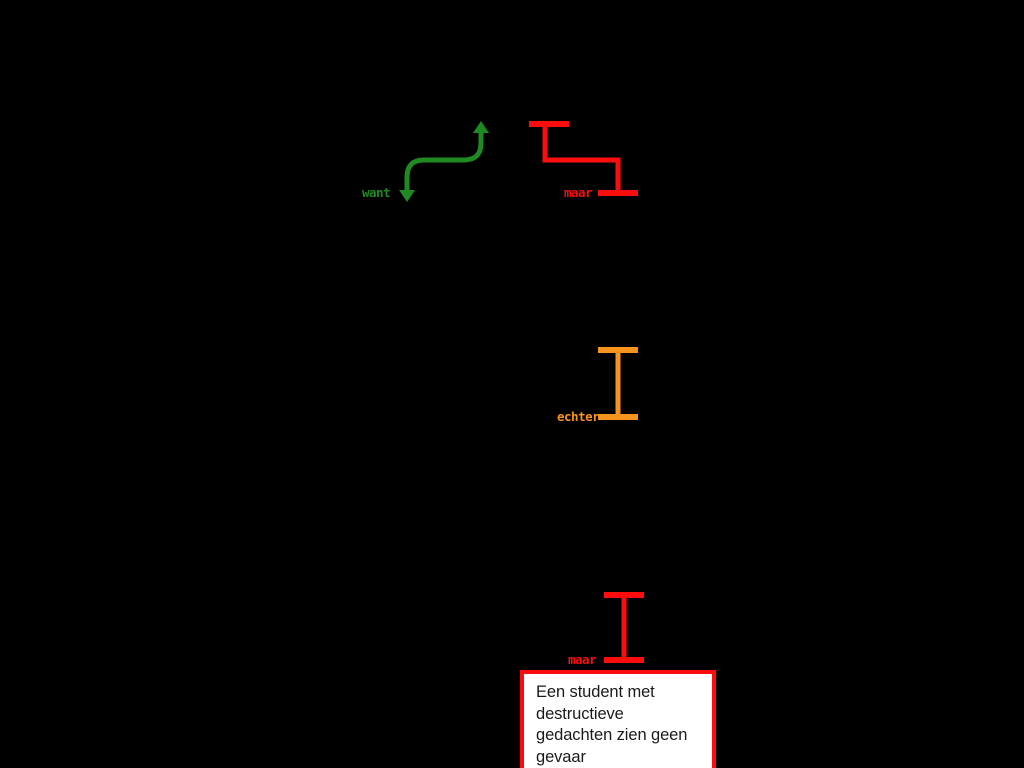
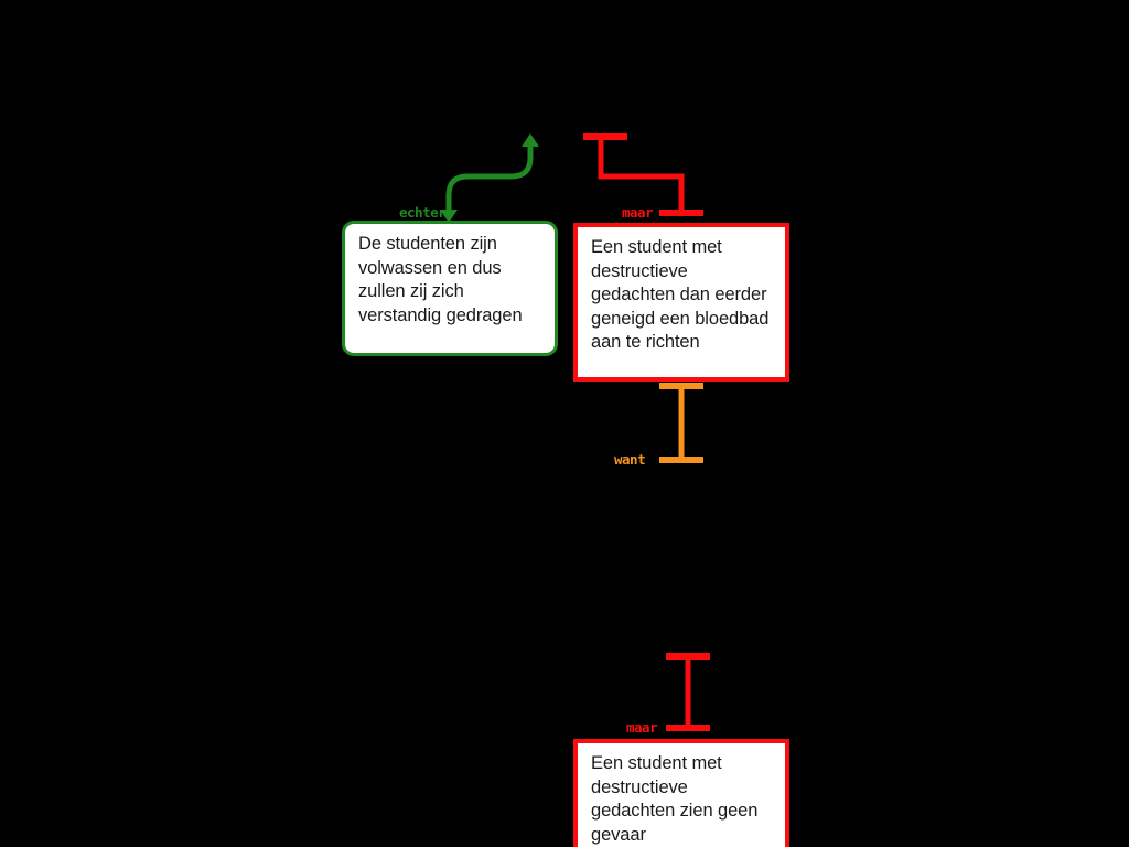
+ De studenten zijn volwassen en dus zullen zij zich verstandig gedragen
+ Een student met destructieve gedachten dan eerder geneigd een bloedbad aan te richten
  Een student met destructieve gedachten zien geen gevaar
- want
+ echter
  maar
- echter
+ want
  maar
